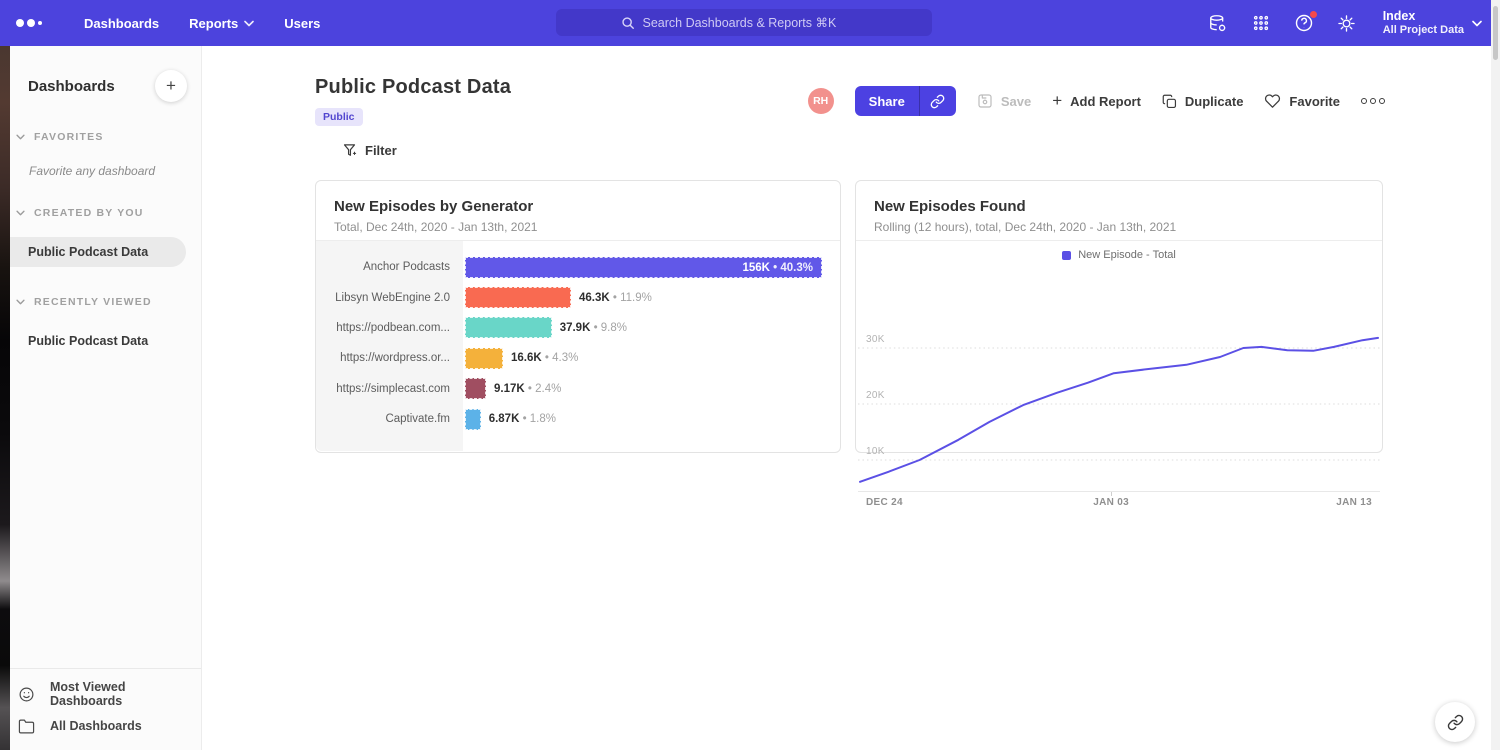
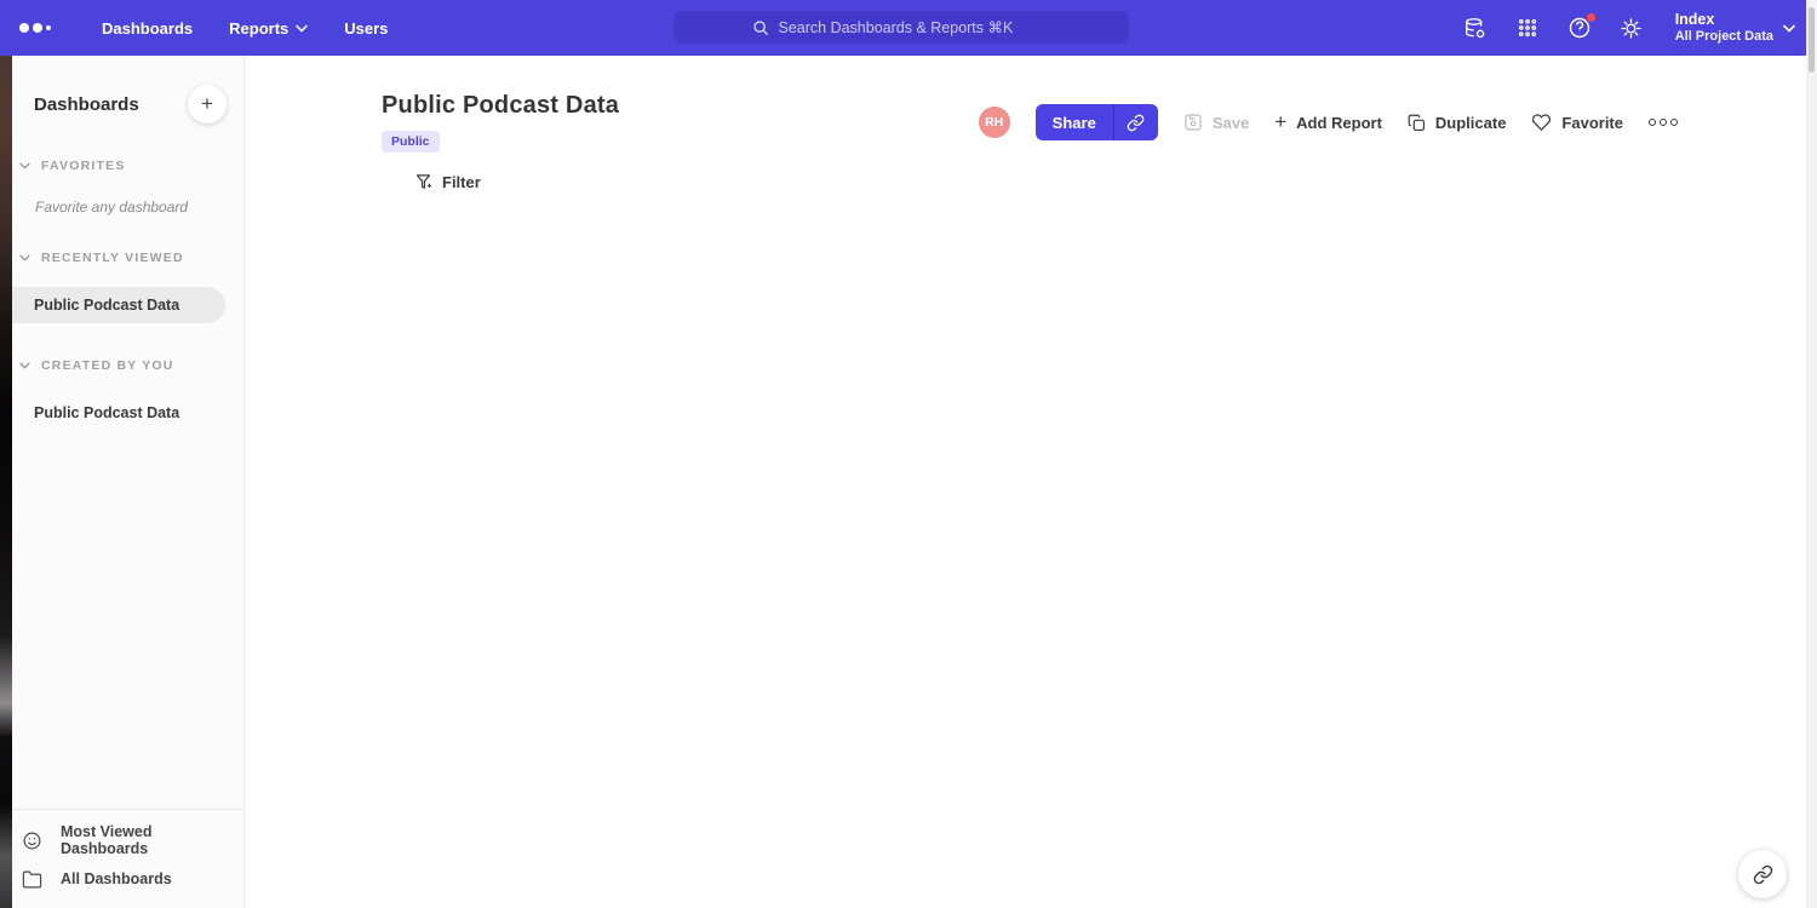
  Dashboards
  Reports
  Users
  Search Dashboards & Reports ⌘K
  Index
  All Project Data
  Dashboards
  +
  FAVORITES
  Favorite any dashboard
- CREATED BY YOU
+ RECENTLY VIEWED
  Public Podcast Data
- RECENTLY VIEWED
+ CREATED BY YOU
  Public Podcast Data
  Most Viewed Dashboards
  All Dashboards
  Public Podcast Data
  Public
  RH
  Share
  Save
  +
  Add Report
  Duplicate
  Favorite
  Filter
- New Episodes by Generator
- Total, Dec 24th, 2020 - Jan 13th, 2021
- Anchor Podcasts
- 156K • 40.3%
- Libsyn WebEngine 2.0
- 46.3K • 11.9%
- https://podbean.com...
- 37.9K • 9.8%
- https://wordpress.or...
- 16.6K • 4.3%
- https://simplecast.com
- 9.17K • 2.4%
- Captivate.fm
- 6.87K • 1.8%
- New Episodes Found
- Rolling (12 hours), total, Dec 24th, 2020 - Jan 13th, 2021
- New Episode - Total
- 10K
- 20K
- 30K
- DEC 24
- JAN 03
- JAN 13
